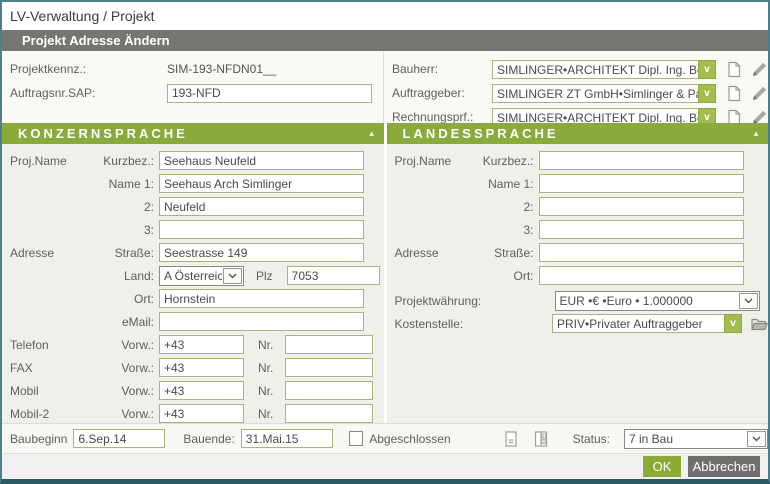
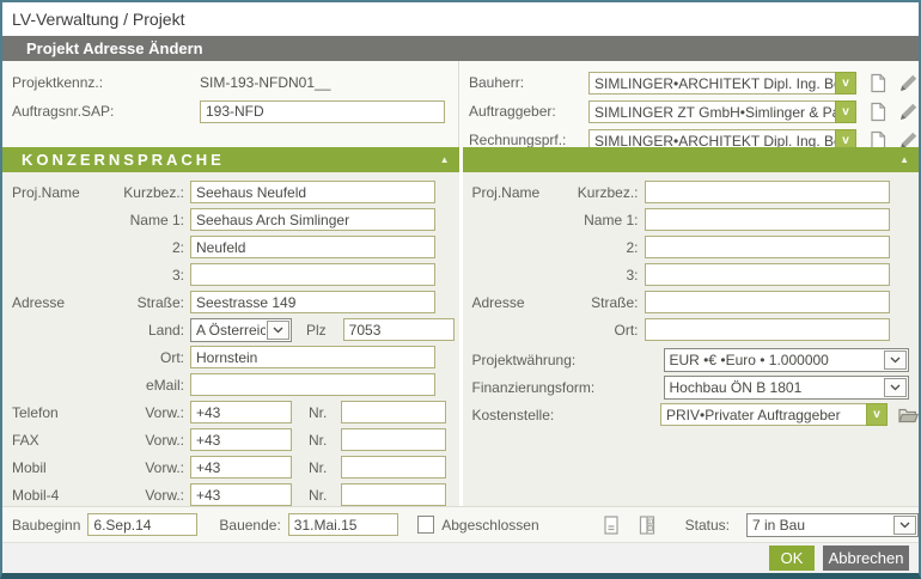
  LV-Verwaltung / Projekt
  Projekt Adresse Ändern
  Projektkennz.:
  SIM-193-NFDN01__
  Auftragsnr.SAP:
  193-NFD
  Bauherr:
  SIMLINGER•ARCHITEKT Dipl. Ing. B
  v
  Auftraggeber:
  SIMLINGER ZT GmbH•Simlinger & P
  v
  Rechnungsprf.:
  SIMLINGER•ARCHITEKT Dipl. Ing. B
  v
  KONZERNSPRACHE
  ▲
  Proj.Name
  Kurzbez.:
  Seehaus Neufeld
  Name 1:
  Seehaus Arch Simlinger
  2:
  Neufeld
  3:
  Adresse
  Straße:
  Seestrasse 149
  Land:
  A Österreic
  Plz
  7053
  Ort:
  Hornstein
  eMail:
  Telefon
  Vorw.:
  +43
  Nr.
  FAX
  Vorw.:
  +43
  Nr.
  Mobil
  Vorw.:
  +43
  Nr.
- Mobil-2
+ Mobil-4
  Vorw.:
  +43
  Nr.
- LANDESSPRACHE
  ▲
  Proj.Name
  Kurzbez.:
  Name 1:
  2:
  3:
  Adresse
  Straße:
  Ort:
  Projektwährung:
  EUR •€ •Euro • 1.000000
+ Finanzierungsform:
+ Hochbau ÖN B 1801
  Kostenstelle:
  PRIV•Privater Auftraggeber
  v
  Baubeginn
  6.Sep.14
  Bauende:
  31.Mai.15
  Abgeschlossen
  Status:
  7 in Bau
  OK
  Abbrechen
